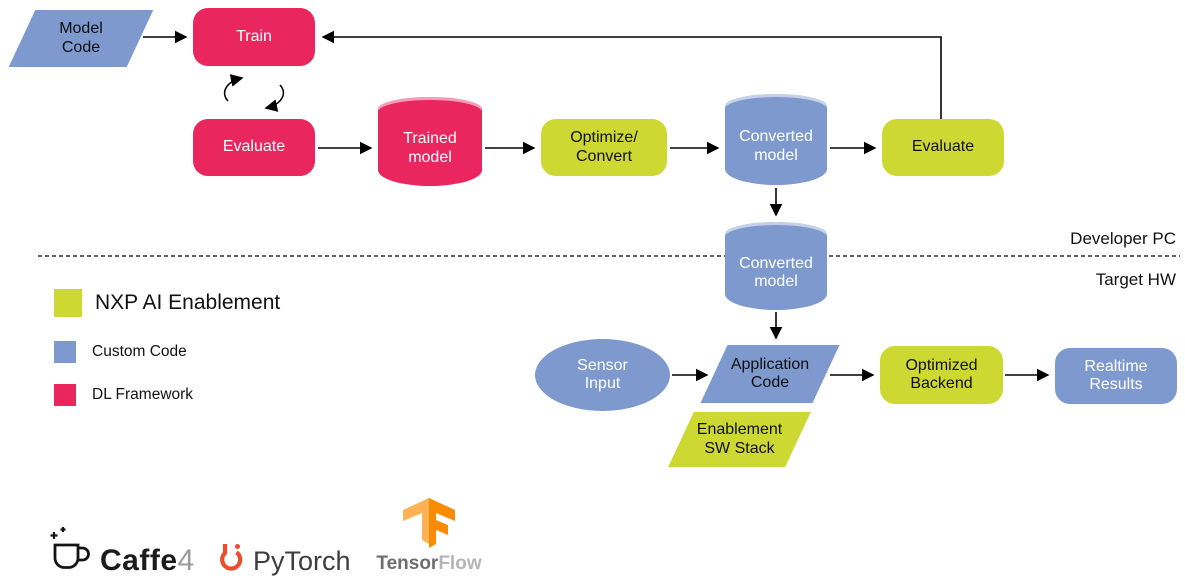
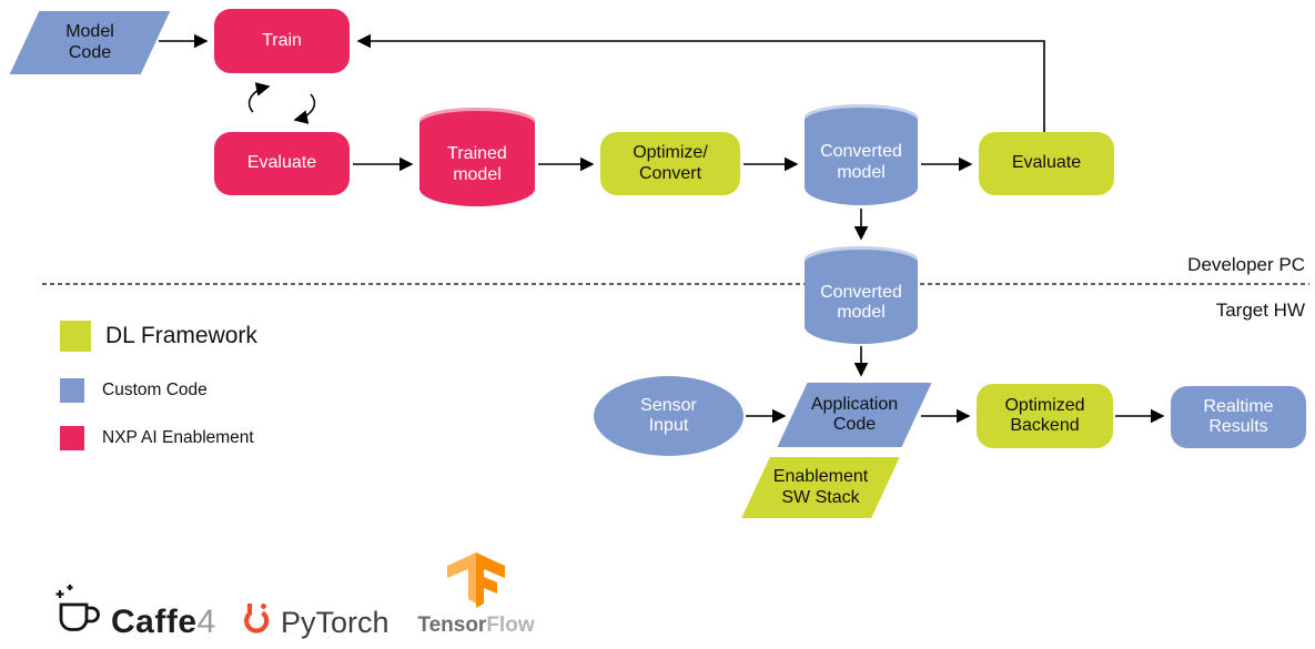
  Model Code
  Train
  Evaluate
  Trained model
  Optimize/ Convert
  Converted model
  Evaluate
  Converted model
  Developer PC
  Target HW
- NXP AI Enablement
+ DL Framework
  Custom Code
- DL Framework
+ NXP AI Enablement
  Sensor Input
  Application Code
  Enablement SW Stack
  Optimized Backend
  Realtime Results
  Caffe4
  PyTorch
  TensorFlow
